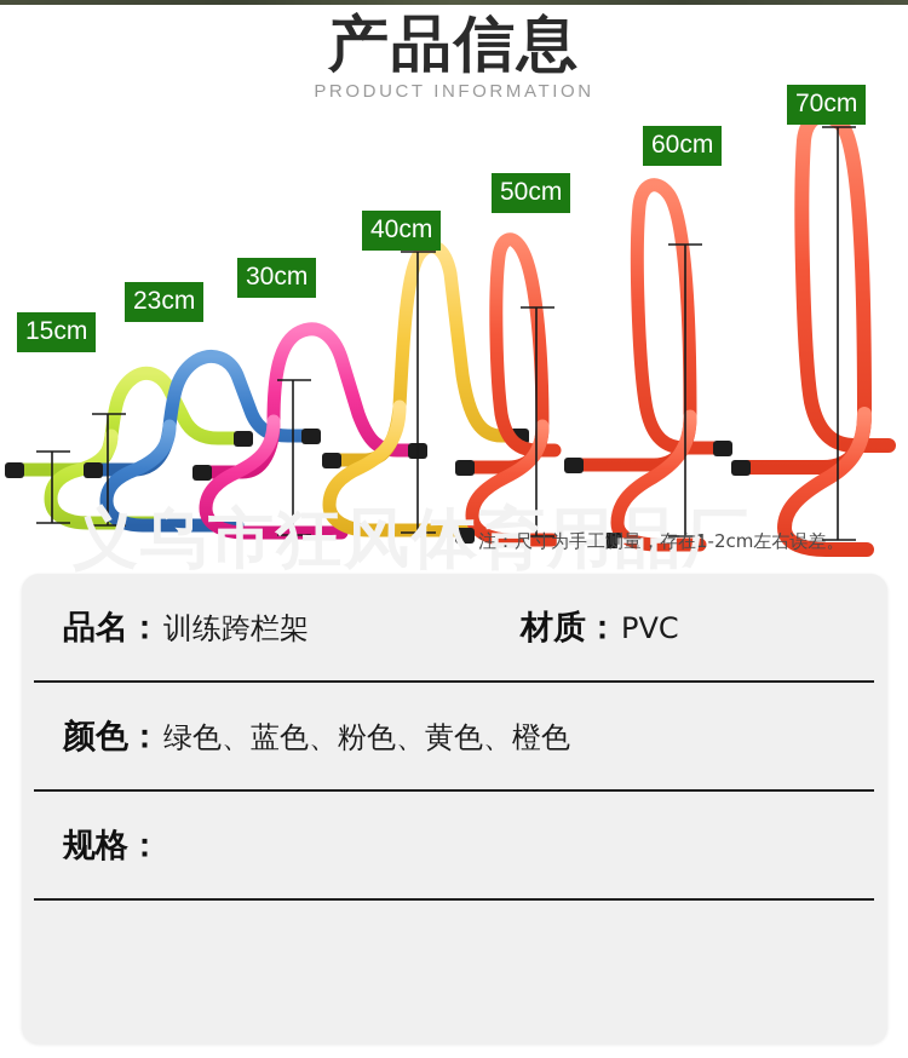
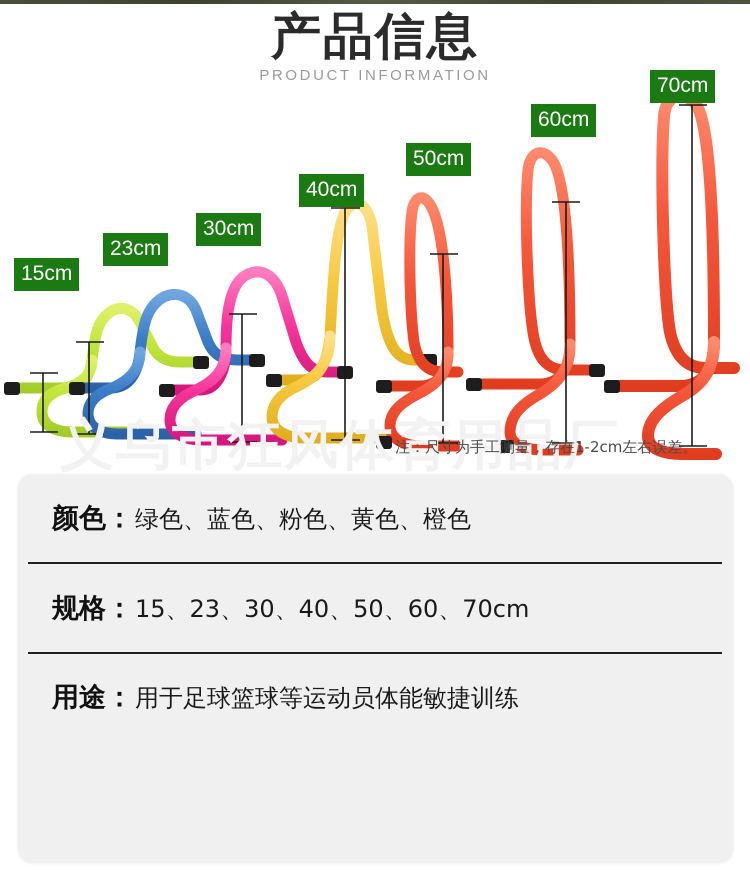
  产品信息
  PRODUCT INFORMATION
  15cm
  23cm
  30cm
  40cm
  50cm
  60cm
  70cm
  义乌市狂风体育用品厂
  注：尺寸为手工测量，存在1-2cm左右误差。
- 品名：
- 训练跨栏架
- 材质：
- PVC
  颜色：
  绿色、蓝色、粉色、黄色、橙色
  规格：
+ 15、23、30、40、50、60、70cm
+ 用途：
+ 用于足球篮球等运动员体能敏捷训练
